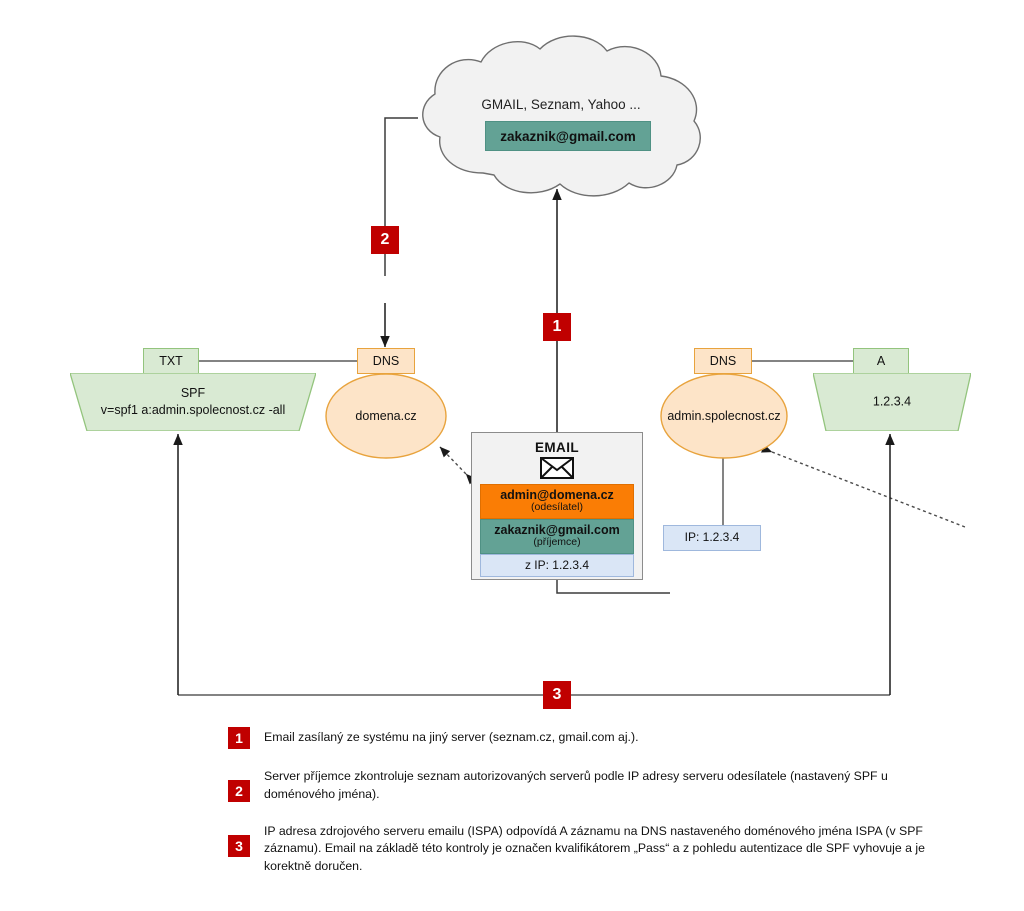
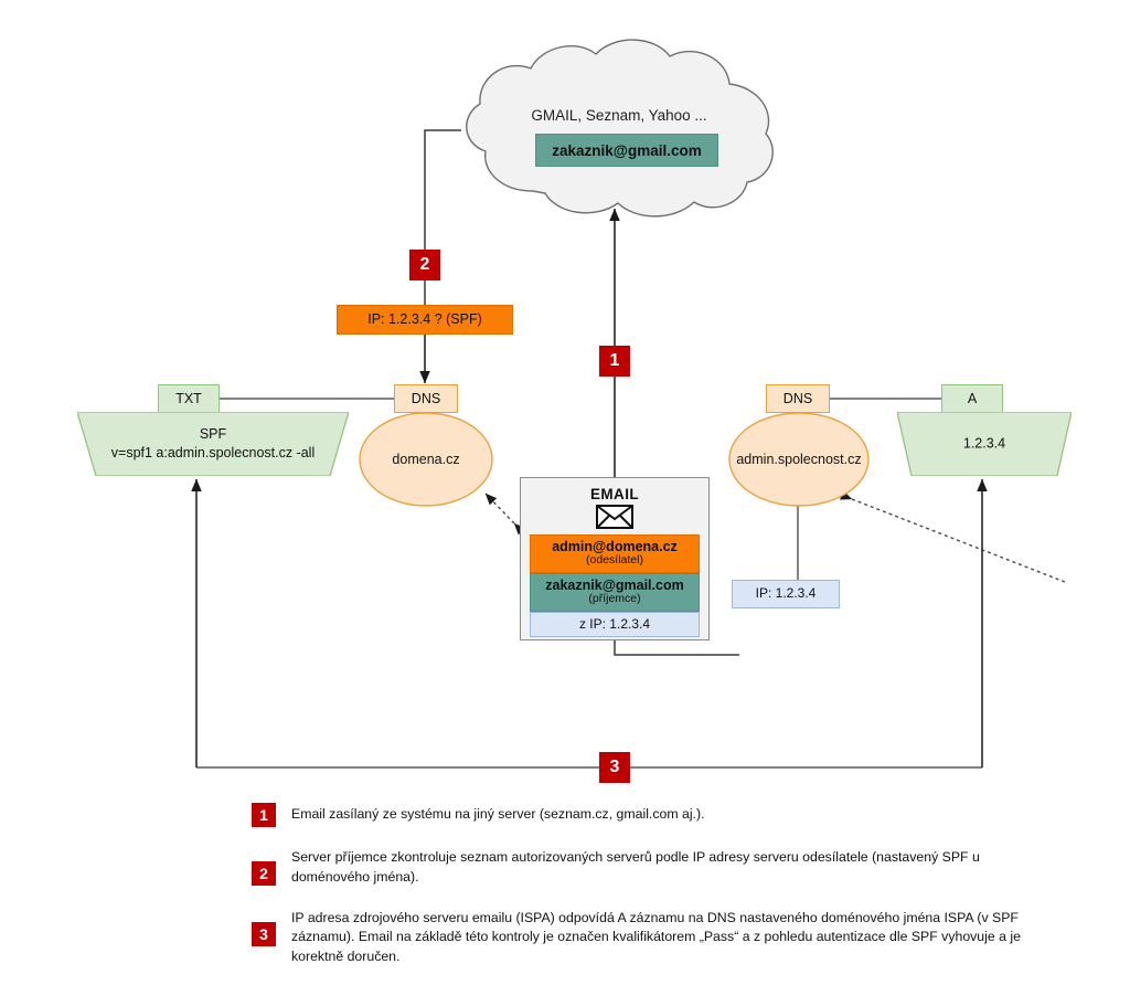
  GMAIL, Seznam, Yahoo ...
  zakaznik@gmail.com
  1
  2
  3
+ IP: 1.2.3.4 ? (SPF)
  TXT
  SPF
  v=spf1 a:admin.spolecnost.cz -all
  DNS
  domena.cz
  DNS
  admin.spolecnost.cz
  A
  1.2.3.4
  EMAIL
  admin@domena.cz
  (odesílatel)
  zakaznik@gmail.com
  (příjemce)
  z IP: 1.2.3.4
  IP: 1.2.3.4
  1
  Email zasílaný ze systému na jiný server (seznam.cz, gmail.com aj.).
  2
  Server příjemce zkontroluje seznam autorizovaných serverů podle IP adresy serveru odesílatele (nastavený SPF u doménového jména).
  3
  IP adresa zdrojového serveru emailu (ISPA) odpovídá A záznamu na DNS nastaveného doménového jména ISPA (v SPF záznamu). Email na základě této kontroly je označen kvalifikátorem „Pass“ a z pohledu autentizace dle SPF vyhovuje a je korektně doručen.
